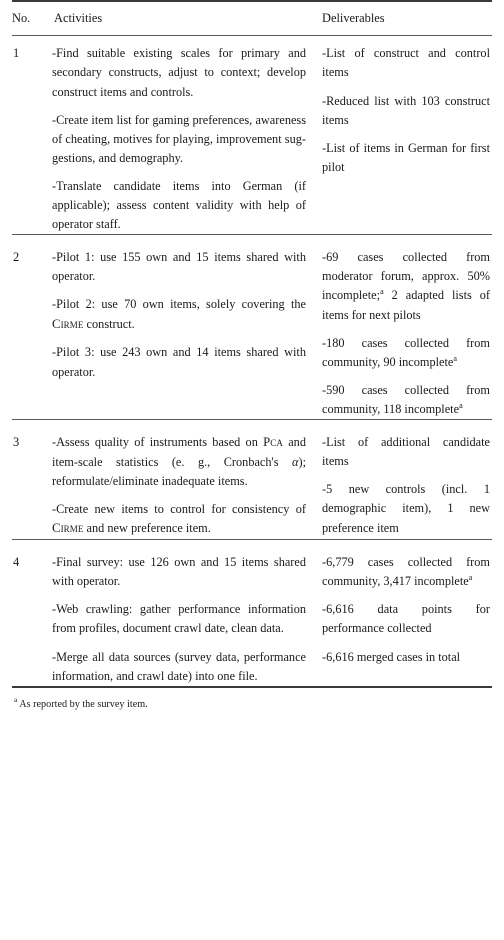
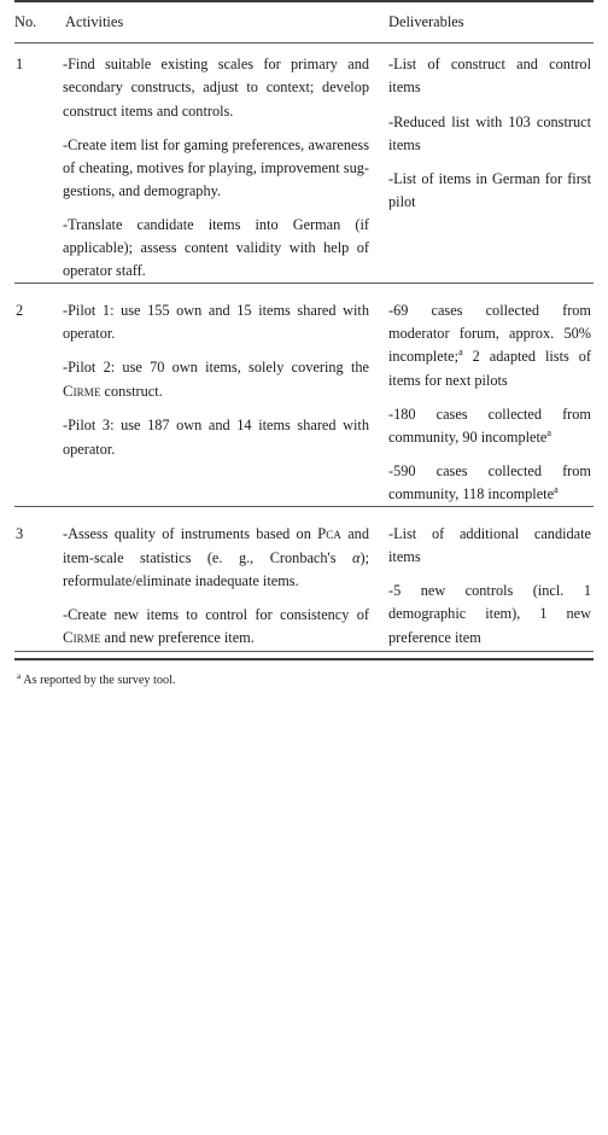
  No.	Activities	Deliverables
  1	-Find suitable existing scales for pri­mary and secondary constructs, ad­just to context; develop construct items and controls. -Create item list for gaming pref­erences, awareness of cheating, mo­tives for playing, improvement sug­gestions, and demography. -Translate candidate items into Ger­man (if applicable); assess content validity with help of operator staff.	-List of construct and control items -Reduced list with 103 construct items -List of items in Ger­man for first pilot
- 2	-Pilot 1: use 155 own and 15 items shared with operator. -Pilot 2: use 70 own items, solely covering the Cirme construct. -Pilot 3: use 243 own and 14 items shared with operator.	-69 cases collected from moderator forum, ap­prox. 50% incomplete;a 2 adapted lists of items for next pilots -180 cases collected from community, 90 incompletea -590 cases collected from community, 118 incompletea
+ 2	-Pilot 1: use 155 own and 15 items shared with operator. -Pilot 2: use 70 own items, solely covering the Cirme construct. -Pilot 3: use 187 own and 14 items shared with operator.	-69 cases collected from moderator forum, ap­prox. 50% incomplete;a 2 adapted lists of items for next pilots -180 cases collected from community, 90 incompletea -590 cases collected from community, 118 incompletea
  3	-Assess quality of instruments based on Pca and item-scale statistics (e. g., Cronbach's α); reformulate/e­liminate inadequate items. -Create new items to control for con­sistency of Cirme and new prefer­ence item.	-List of additional can­didate items -5 new controls (incl. 1 demographic item), 1 new preference item
- 4	-Final survey: use 126 own and 15 items shared with operator. -Web crawling: gather performance information from profiles, document crawl date, clean data. -Merge all data sources (survey data, performance information, and crawl date) into one file.	-6,779 cases collected from community, 3,417 incompletea -6,616 data points for performance collected -6,616 merged cases in total
- a As reported by the survey item.
+ a As reported by the survey tool.
